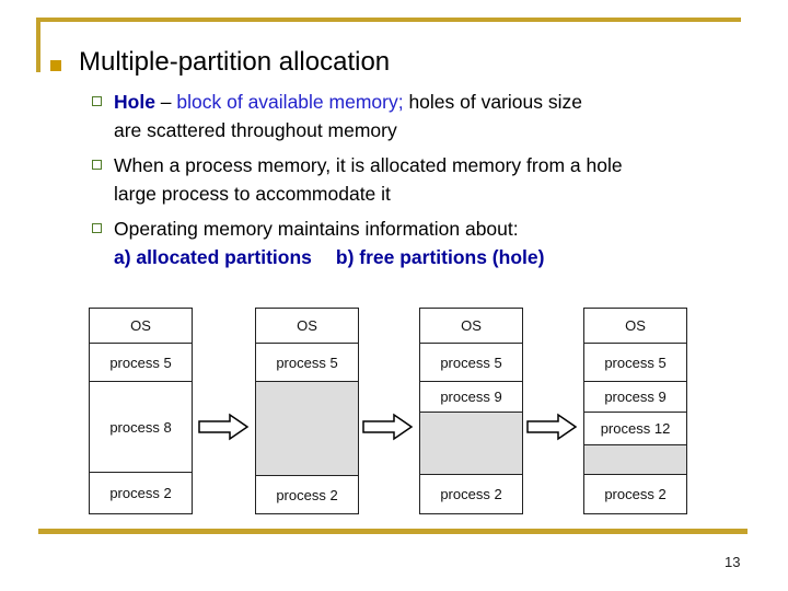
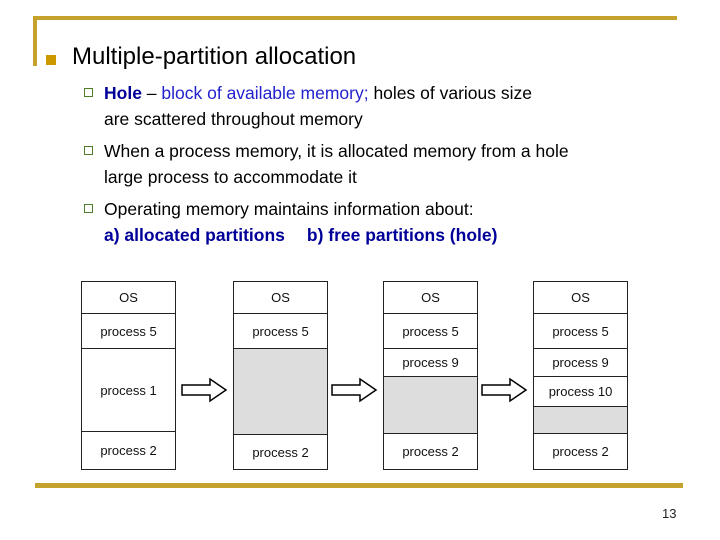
  Multiple-partition allocation
  Hole – block of available memory; holes of various size
  are scattered throughout memory
  When a process memory, it is allocated memory from a hole
  large process to accommodate it
  Operating memory maintains information about:
  a) allocated partitions b) free partitions (hole)
  OS
  process 5
- process 8
+ process 1
  process 2
  OS
  process 5
  process 2
  OS
  process 5
  process 9
  process 2
  OS
  process 5
  process 9
- process 12
+ process 10
  process 2
  13
